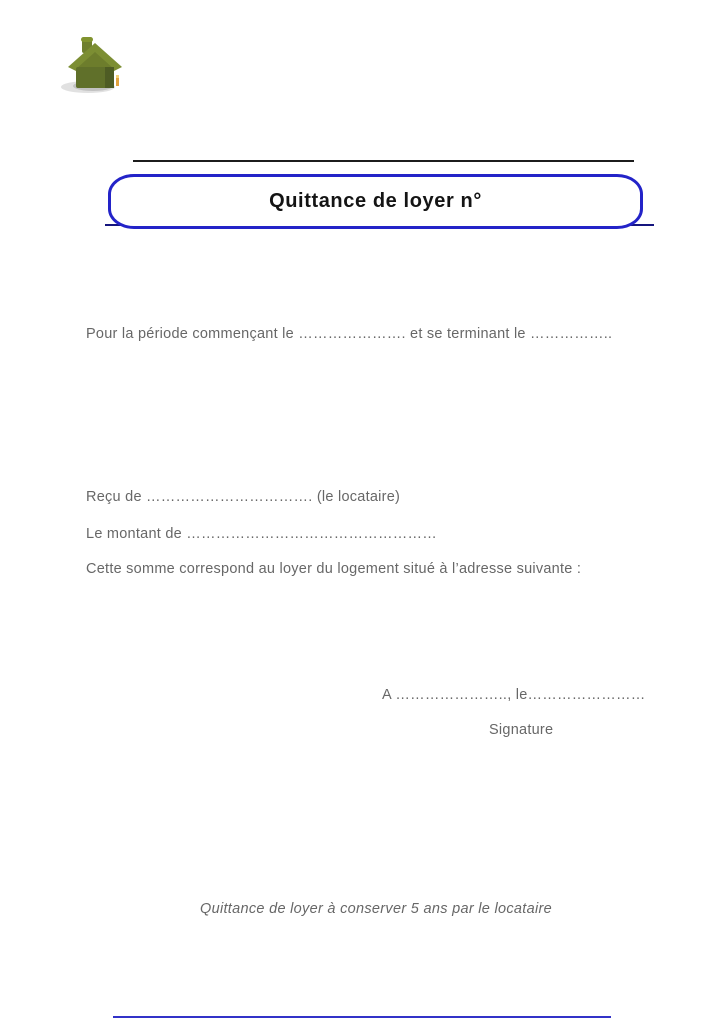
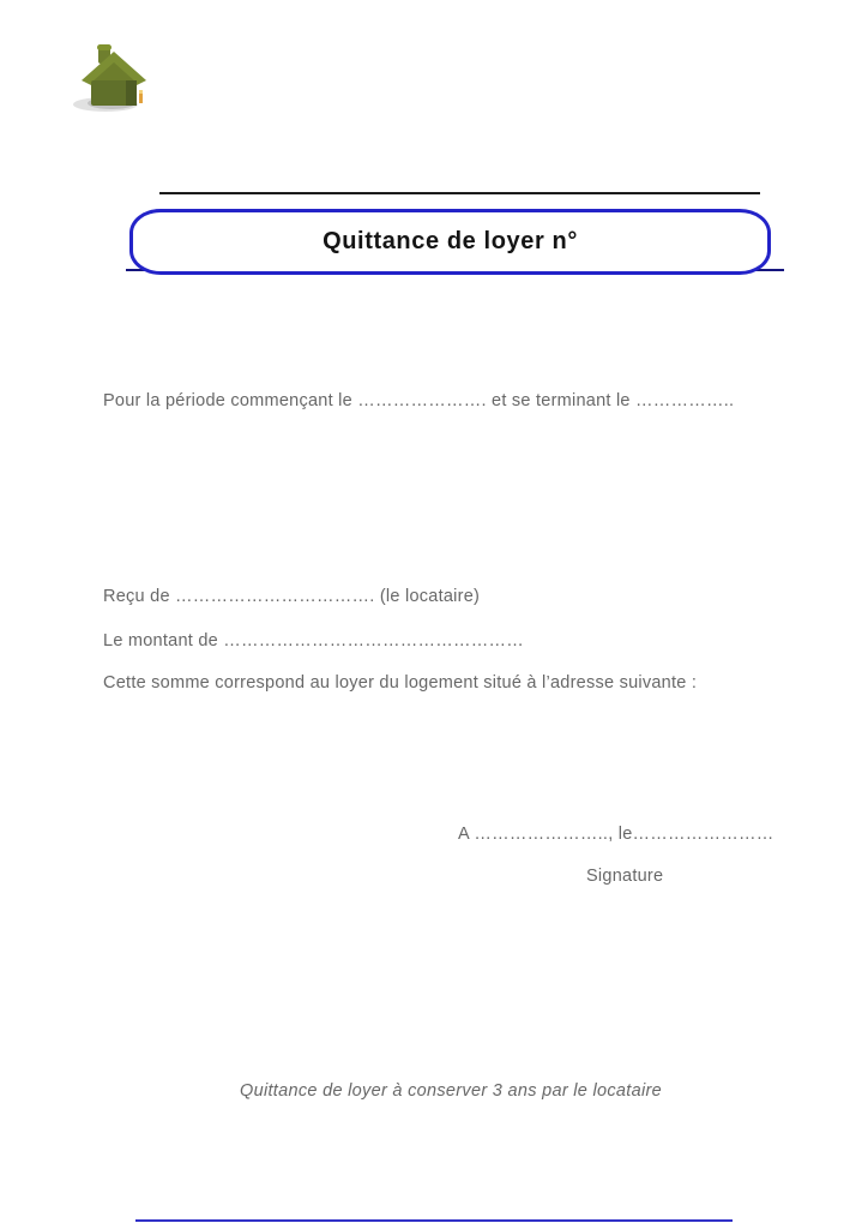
  Quittance de loyer n°
  Pour la période commençant le …………………. et se terminant le ……………..
  Reçu de ……………………………. (le locataire)
  Le montant de ……………………………………………
  Cette somme correspond au loyer du logement situé à l’adresse suivante :
  A ………………….., le……………………
  Signature
- Quittance de loyer à conserver 5 ans par le locataire
+ Quittance de loyer à conserver 3 ans par le locataire
